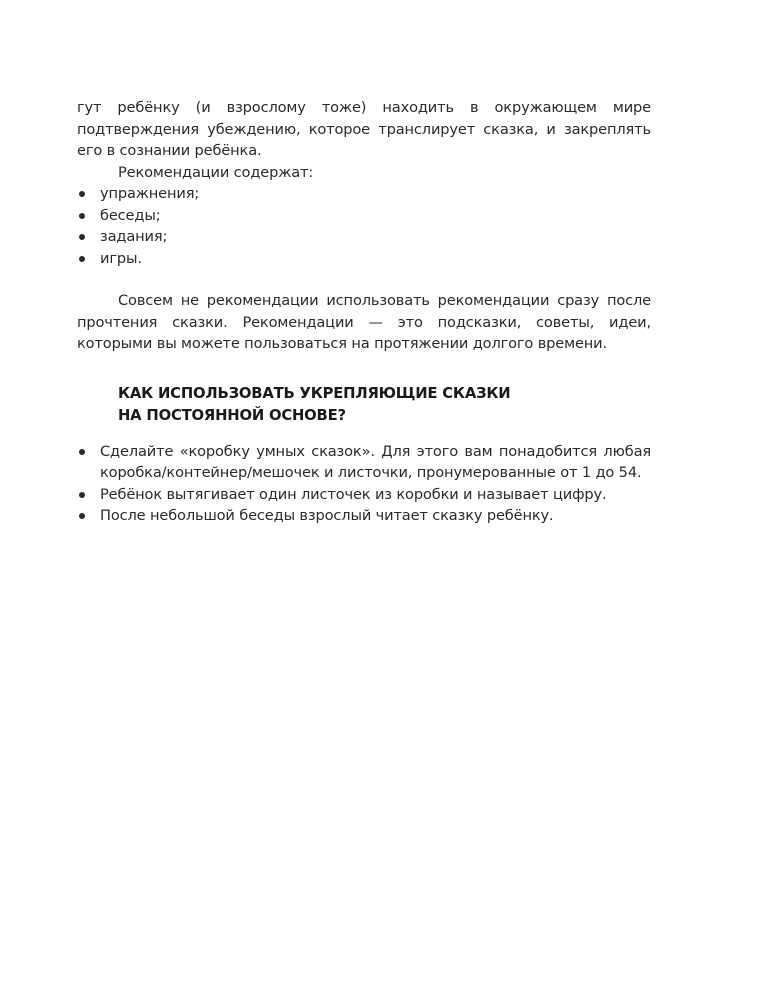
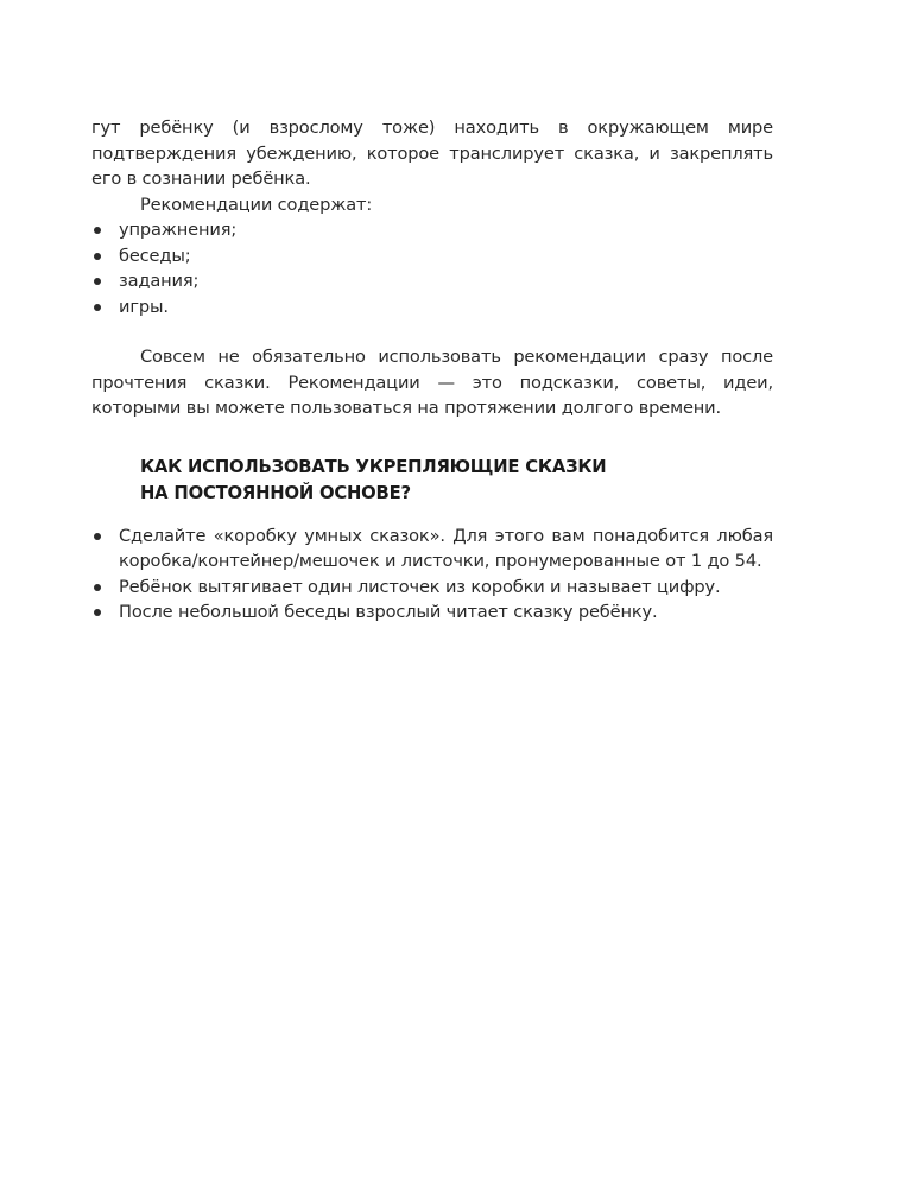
  гут ребёнку (и взрослому тоже) находить в окружающем мире подтверждения убеждению, которое транслирует сказка, и закреплять его в сознании ребёнка.
  Рекомендации содержат:
  упражнения;
  беседы;
  задания;
  игры.
- Совсем не рекомендации использовать рекомендации сразу после прочтения сказки. Рекомендации — это подсказки, советы, идеи, которыми вы можете пользоваться на протяжении долгого времени.
+ Совсем не обязательно использовать рекомендации сразу после прочтения сказки. Рекомендации — это подсказки, советы, идеи, которыми вы можете пользоваться на протяжении долгого времени.
  КАК ИСПОЛЬЗОВАТЬ УКРЕПЛЯЮЩИЕ СКАЗКИ
  НА ПОСТОЯННОЙ ОСНОВЕ?
  Сделайте «коробку умных сказок». Для этого вам понадобится любая коробка/контейнер/мешочек и листочки, пронумерованные от 1 до 54.
  Ребёнок вытягивает один листочек из коробки и называет цифру.
  После небольшой беседы взрослый читает сказку ребёнку.
